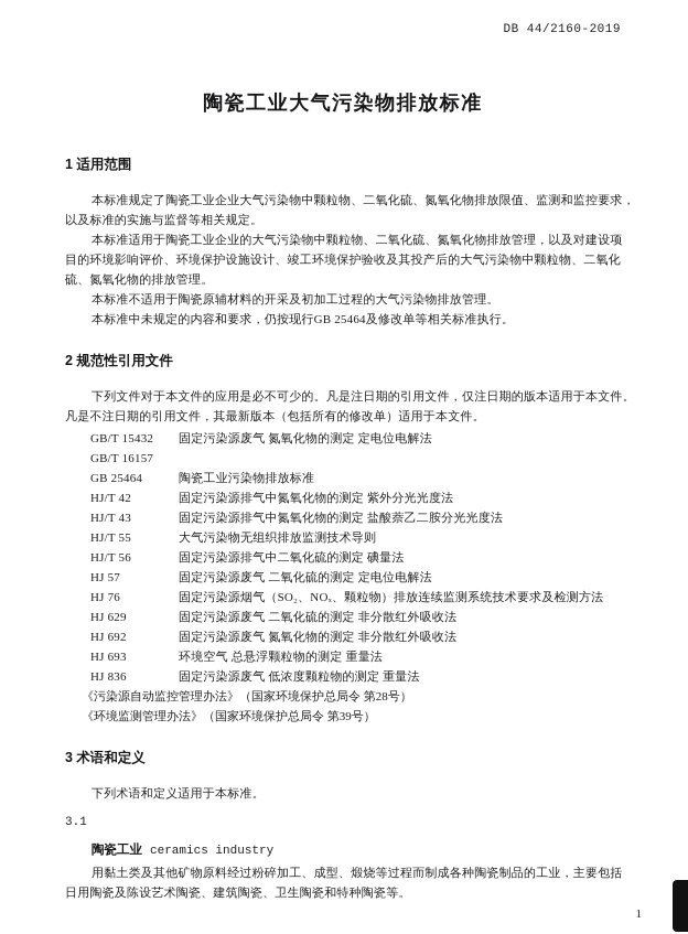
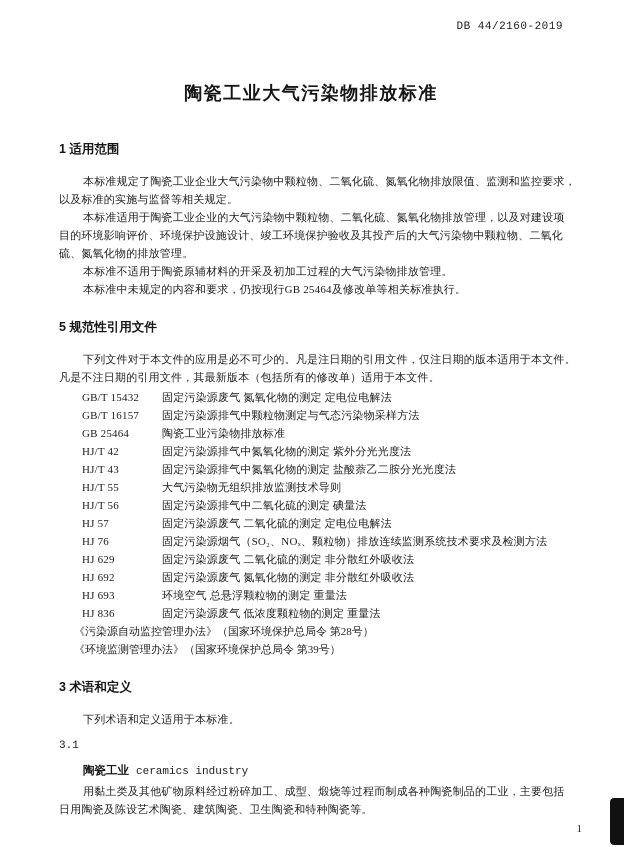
  DB 44/2160-2019
  陶瓷工业大气污染物排放标准
  1 适用范围
  本标准规定了陶瓷工业企业大气污染物中颗粒物、二氧化硫、氮氧化物排放限值、监测和监控要求，
  以及标准的实施与监督等相关规定。
  本标准适用于陶瓷工业企业的大气污染物中颗粒物、二氧化硫、氮氧化物排放管理，以及对建设项
  目的环境影响评价、环境保护设施设计、竣工环境保护验收及其投产后的大气污染物中颗粒物、二氧化
  硫、氮氧化物的排放管理。
  本标准不适用于陶瓷原辅材料的开采及初加工过程的大气污染物排放管理。
  本标准中未规定的内容和要求，仍按现行GB 25464及修改单等相关标准执行。
- 2 规范性引用文件
+ 5 规范性引用文件
  下列文件对于本文件的应用是必不可少的。凡是注日期的引用文件，仅注日期的版本适用于本文件。
  凡是不注日期的引用文件，其最新版本（包括所有的修改单）适用于本文件。
  GB/T 15432
  固定污染源废气 氮氧化物的测定 定电位电解法
  GB/T 16157
+ 固定污染源排气中颗粒物测定与气态污染物采样方法
  GB 25464
  陶瓷工业污染物排放标准
  HJ/T 42
  固定污染源排气中氮氧化物的测定 紫外分光光度法
  HJ/T 43
  固定污染源排气中氮氧化物的测定 盐酸萘乙二胺分光光度法
  HJ/T 55
  大气污染物无组织排放监测技术导则
  HJ/T 56
  固定污染源排气中二氧化硫的测定 碘量法
  HJ 57
  固定污染源废气 二氧化硫的测定 定电位电解法
  HJ 76
  固定污染源烟气（SO₂、NOₓ、颗粒物）排放连续监测系统技术要求及检测方法
  HJ 629
  固定污染源废气 二氧化硫的测定 非分散红外吸收法
  HJ 692
  固定污染源废气 氮氧化物的测定 非分散红外吸收法
  HJ 693
  环境空气 总悬浮颗粒物的测定 重量法
  HJ 836
  固定污染源废气 低浓度颗粒物的测定 重量法
  《污染源自动监控管理办法》（国家环境保护总局令 第28号）
  《环境监测管理办法》（国家环境保护总局令 第39号）
  3 术语和定义
  下列术语和定义适用于本标准。
  3.1
  陶瓷工业 ceramics industry
  用黏土类及其他矿物原料经过粉碎加工、成型、煅烧等过程而制成各种陶瓷制品的工业，主要包括
  日用陶瓷及陈设艺术陶瓷、建筑陶瓷、卫生陶瓷和特种陶瓷等。
  1
